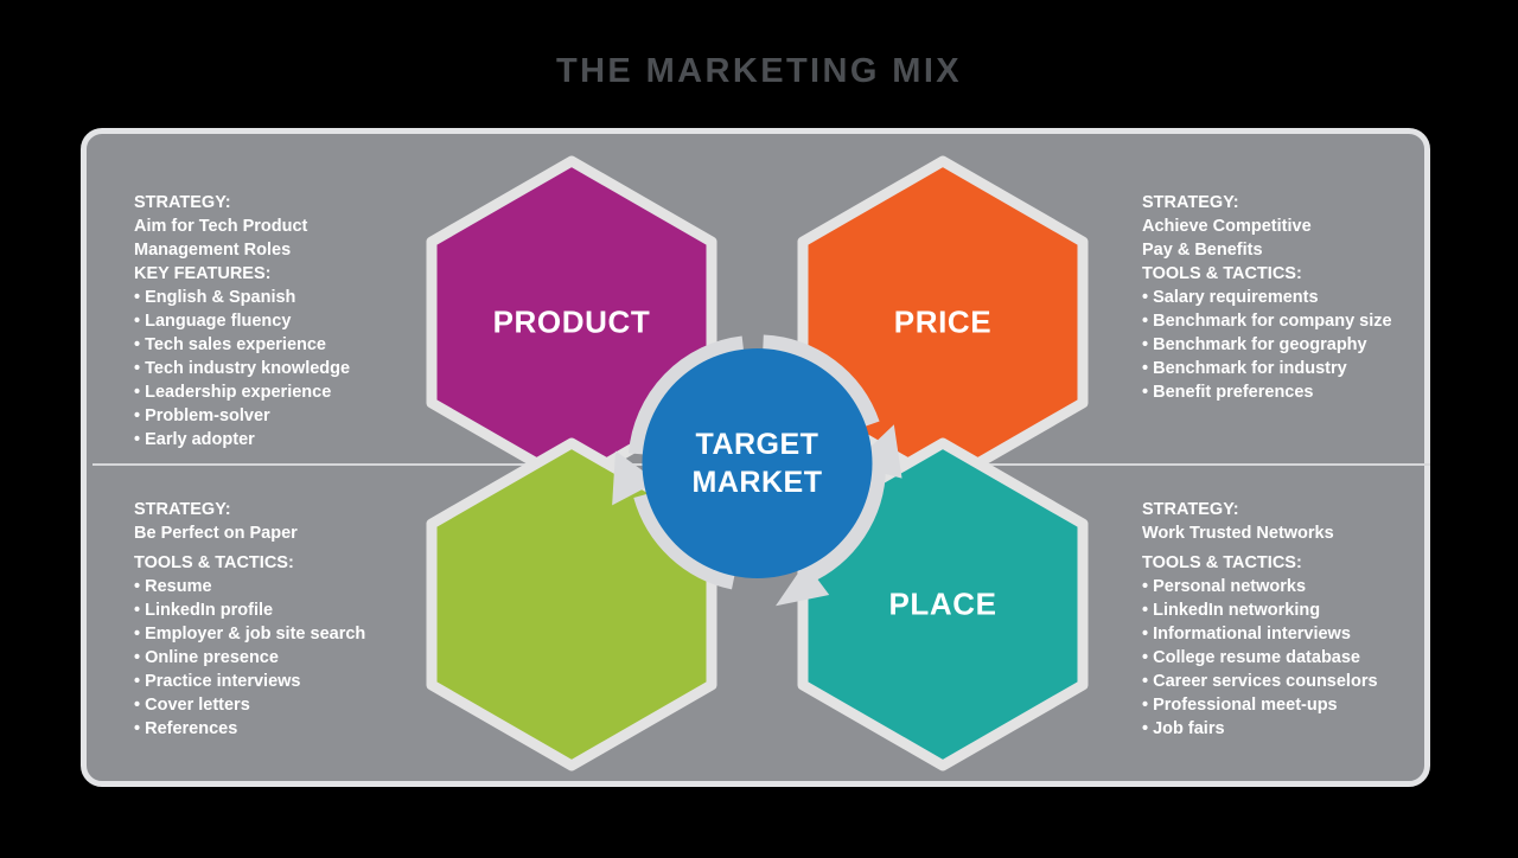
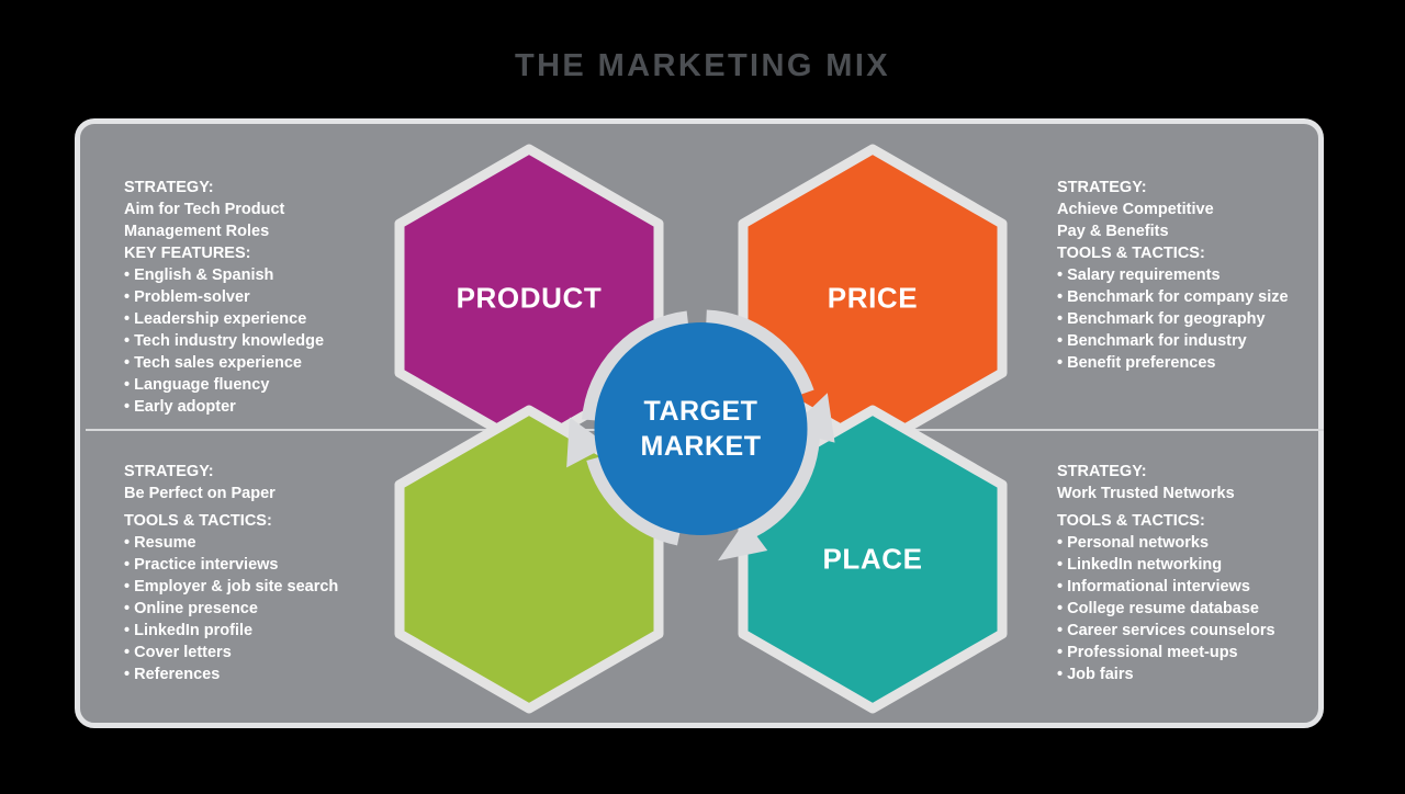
  THE MARKETING MIX
  STRATEGY:
  Aim for Tech Product
  Management Roles
  KEY FEATURES:
  English & Spanish
- Language fluency
+ Problem-solver
- Tech sales experience
+ Leadership experience
  Tech industry knowledge
- Leadership experience
+ Tech sales experience
- Problem-solver
+ Language fluency
  Early adopter
  STRATEGY:
  Achieve Competitive
  Pay & Benefits
  TOOLS & TACTICS:
  Salary requirements
  Benchmark for company size
  Benchmark for geography
  Benchmark for industry
  Benefit preferences
  STRATEGY:
  Be Perfect on Paper
  TOOLS & TACTICS:
  Resume
- LinkedIn profile
+ Practice interviews
  Employer & job site search
  Online presence
- Practice interviews
+ LinkedIn profile
  Cover letters
  References
  STRATEGY:
  Work Trusted Networks
  TOOLS & TACTICS:
  Personal networks
  LinkedIn networking
  Informational interviews
  College resume database
  Career services counselors
  Professional meet-ups
  Job fairs
  PRODUCT
  PRICE
  PLACE
  TARGET
  MARKET
